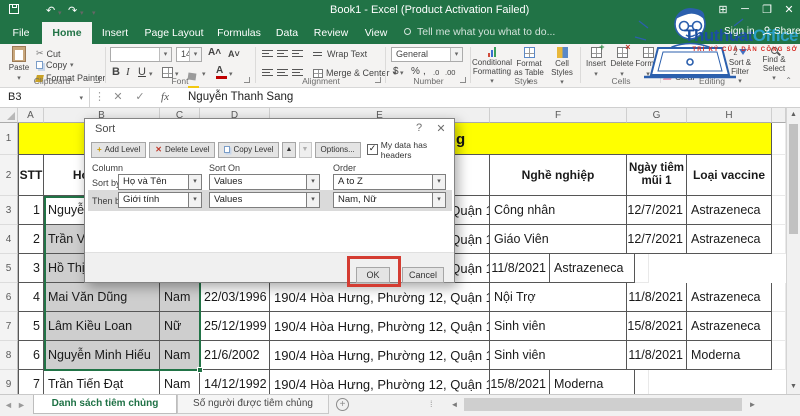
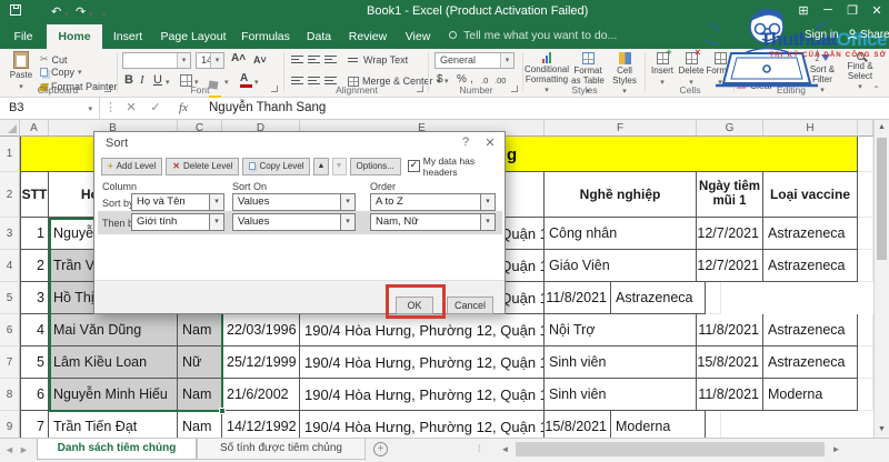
  ↶
  ↷
  Book1 - Excel (Product Activation Failed)
  ⊞
  ─
  ❐
  ✕
  File
  Home
  Insert
  Page Layout
  Formulas
  Data
  Review
  View
- Tell me what you what to do...
+ Tell me what you want to do...
  Sign in
  Share
  Paste
  ✂
  Cut
  Copy
  Format Painte
  Clipboard
  A˄
  A˅
  B
  I
  U
  A
  Font
  Wrap Text
  Merge & Centr
  Alignment
  General
  $
  %
  ,
  .0
  .00
  Number
  Conditional Formatting
  Format as Table
  Cell Styles
  Styles
  +
  Insert
  ×
  Delete
  Cells
  Sort & Filter
  Find & Select
  Editing
  ⌃
  ThuthuatOffice
  B3
  ⋮
  ✕
  ✓
  fx
  Nguyễn Thanh Sang
  A
  B
  C
  D
  E
  F
  G
  H
  1
  2
  STT
  Nghề nghiệp
  Ngày tiêm mũi 1
  Loại vaccine
  3
  1
  Công nhân
  12/7/2021
  Astrazeneca
  4
  2
  Trần V
  Giáo Viên
  12/7/2021
  Astrazeneca
  5
  3
  Hồ Th
  11/8/2021
  Astrazeneca
  6
  4
  Mai Văn Dũng
  Nam
  22/03/1996
  190/4 Hòa Hưng, Phường 12, Quận
  Nội Trợ
  11/8/2021
  Astrazeneca
  7
  5
  Lâm Kiều Loan
  Nữ
  25/12/1999
  190/4 Hòa Hưng, Phường 12, Quận
  Sinh viên
  15/8/2021
  Astrazeneca
  8
  6
  Nguyễn Minh Hiếu
  Nam
  21/6/2002
  190/4 Hòa Hưng, Phường 12, Quận
  Sinh viên
  11/8/2021
  Moderna
  9
  7
  Trần Tiến Đạt
  Nam
  14/12/1992
  190/4 Hòa Hưng, Phường 12, Quận
  15/8/2021
  Moderna
  g
  Sort
  ?
  ✕
  +
  Add Level
  ✕
  Delete Level
  Copy Level
  Options...
  ✓
  My data has headers
  Column
  Sort On
  Order
  Sort b
  Họ và Tên
  Values
  A to Z
  Giới tính
  Values
  Nam, Nữ
  OK
  Cancel
  ◄
  ►
  Danh sách tiêm chủng
- Số người được tiêm chủng
+ Số tính được tiêm chủng
  +
  ⁞
  ◄
  ►
